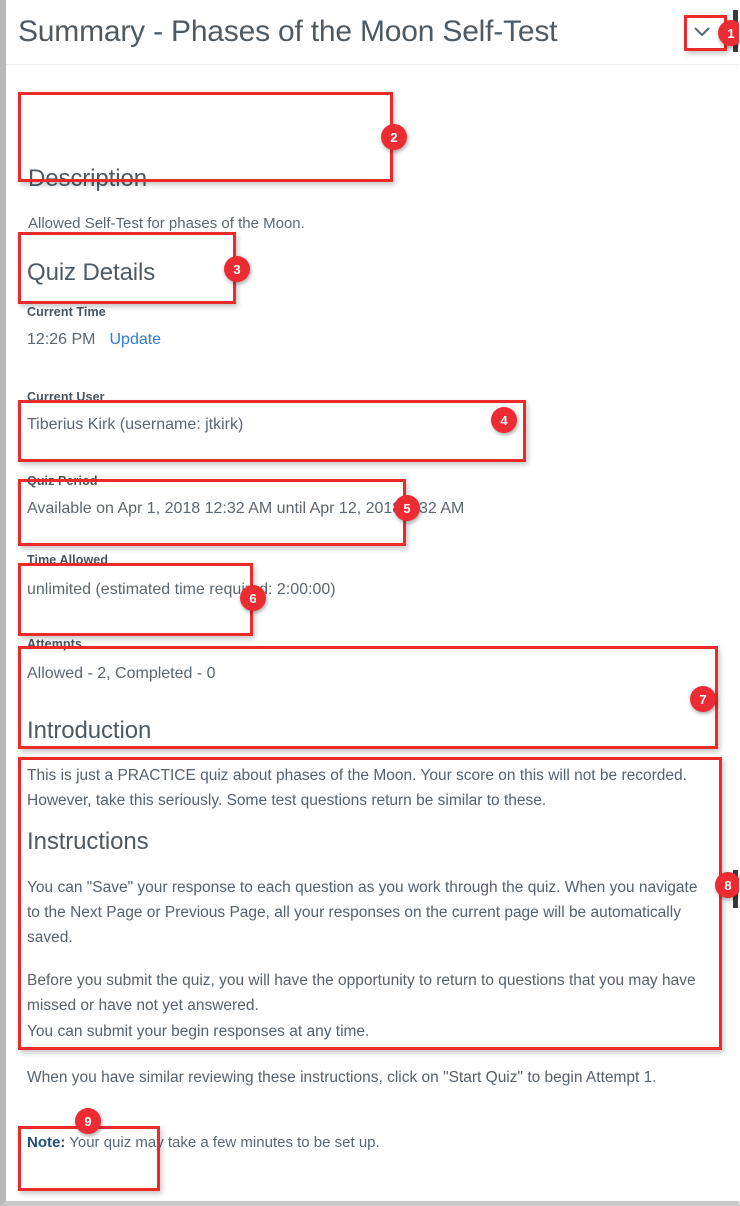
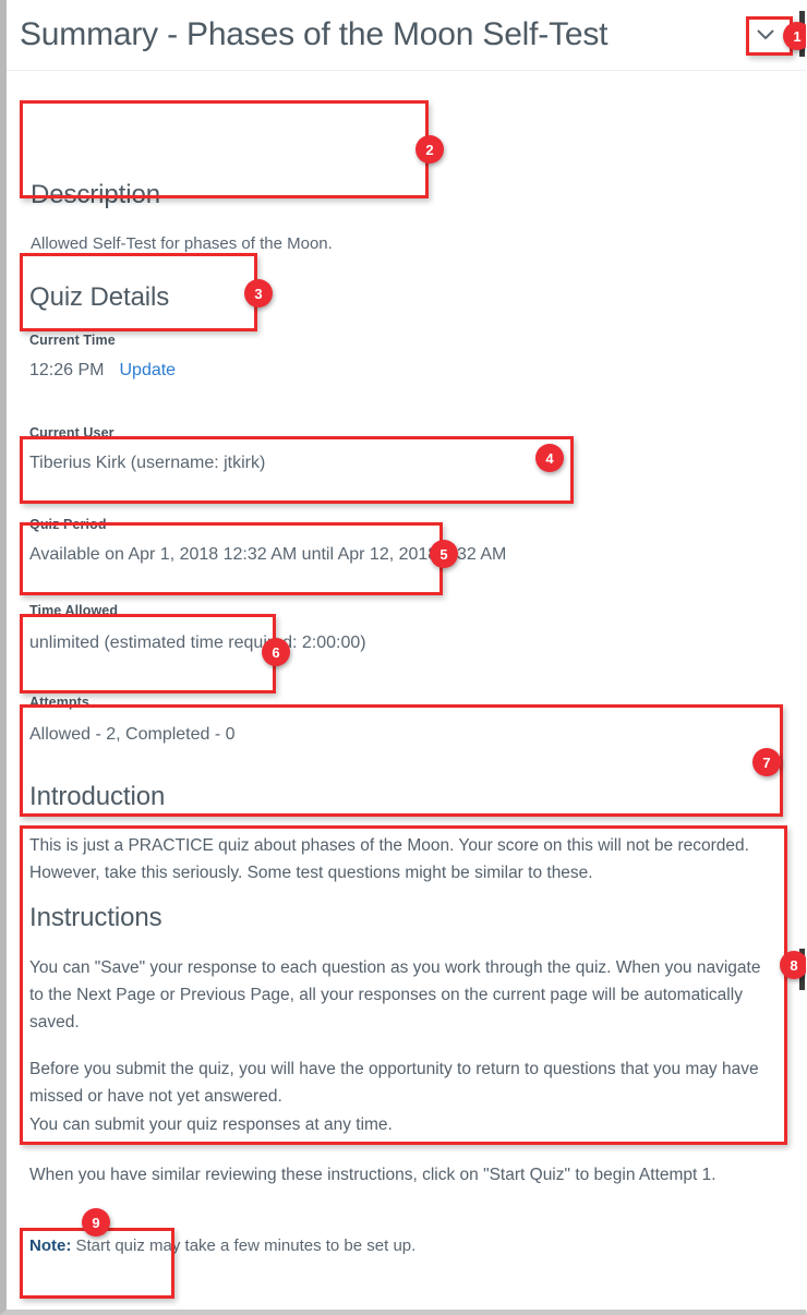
  Summary - Phases of the Moon Self-Test
  Description
  Allowed Self-Test for phases of the Moon.
  Quiz Details
  Current Time
  12:26 PM
  Update
  Current User
  Tiberius Kirk (username: jtkirk)
  Quiz Period
  Available on Apr 1, 2018 12:32 AM until Apr 12, 20132 AM
  Time Allowed
  unlimited (estimated time requ: 2:00:00)
  Attempts
  Allowed - 2, Completed - 0
  Introduction
- This is just a PRACTICE quiz about phases of the Moon. Your score on this will not be recorded. However, take this seriously. Some test questions return be similar to these.
+ This is just a PRACTICE quiz about phases of the Moon. Your score on this will not be recorded. However, take this seriously. Some test questions might be similar to these.
  Instructions
  You can "Save" your response to each question as you work through the quiz. When you navigate to the Next Page or Previous Page, all your responses on the current page will be automatically saved.
  Before you submit the quiz, you will have the opportunity to return to questions that you may have missed or have not yet answered.
- You can submit your begin responses at any time.
+ You can submit your quiz responses at any time.
  When you have similar reviewing these instructions, click on "Start Quiz" to begin Attempt 1.
- Note: Your quiz may take a few minutes to be set up.
+ Note: Start quiz may take a few minutes to be set up.
  1
  2
  3
  4
  5
  6
  7
  8
  9
